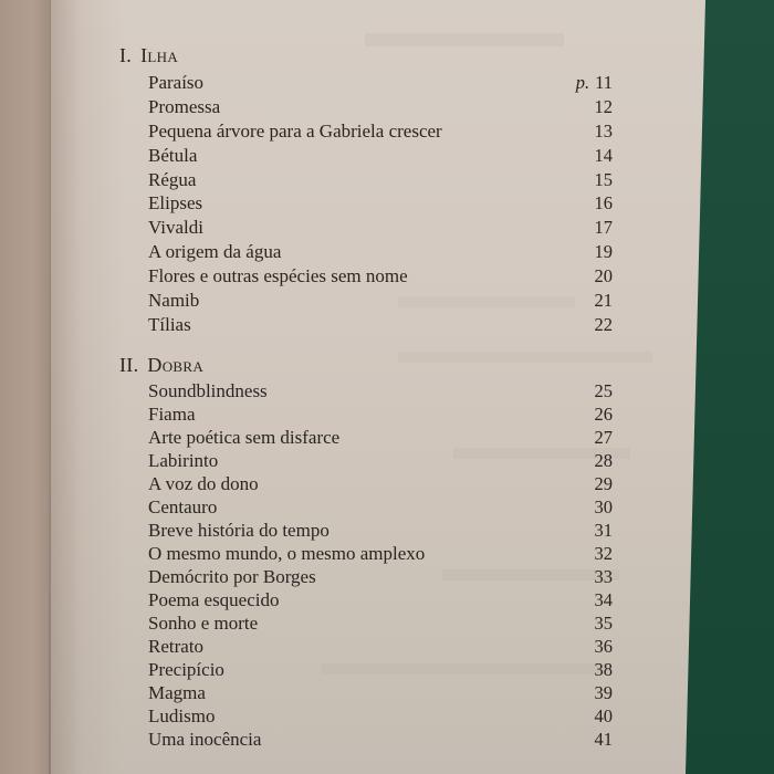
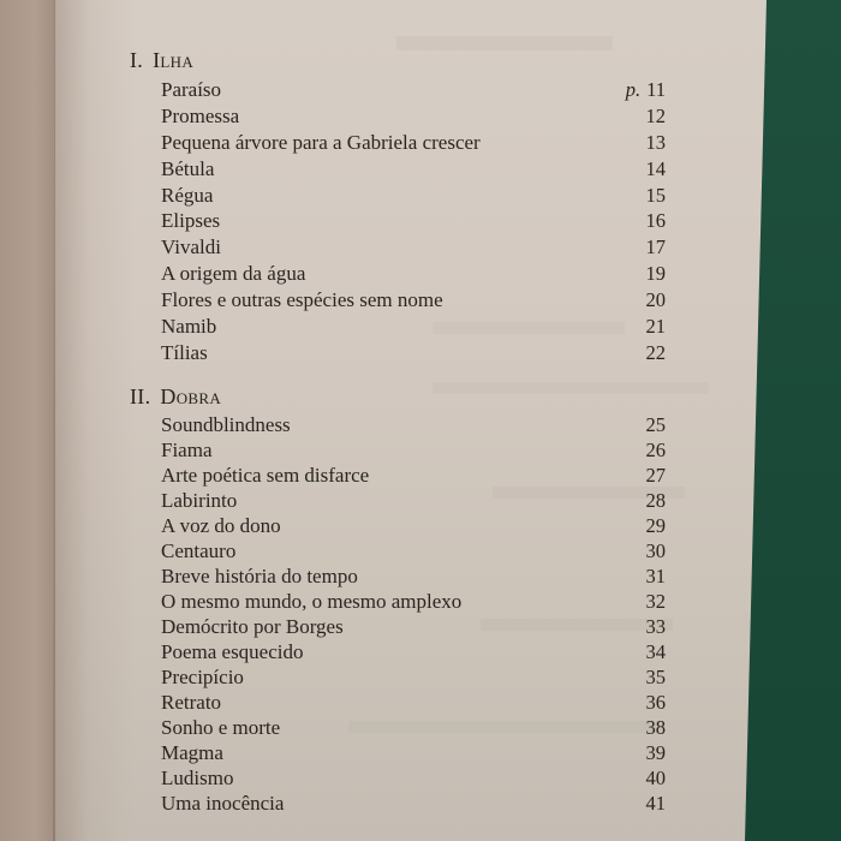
  I. Ilha
  Paraíso
  p. 11
  Promessa
  12
  Pequena árvore para a Gabriela crescer
  13
  Bétula
  14
  Régua
  15
  Elipses
  16
  Vivaldi
  17
  A origem da água
  19
  Flores e outras espécies sem nome
  20
  Namib
  21
  Tílias
  22
  II. Dobra
  Soundblindness
  25
  Fiama
  26
  Arte poética sem disfarce
  27
  Labirinto
  28
  A voz do dono
  29
  Centauro
  30
  Breve história do tempo
  31
  O mesmo mundo, o mesmo amplexo
  32
  Demócrito por Borges
  33
  Poema esquecido
  34
- Sonho e morte
+ Precipício
  35
  Retrato
  36
- Precipício
+ Sonho e morte
  38
  Magma
  39
  Ludismo
  40
  Uma inocência
  41
